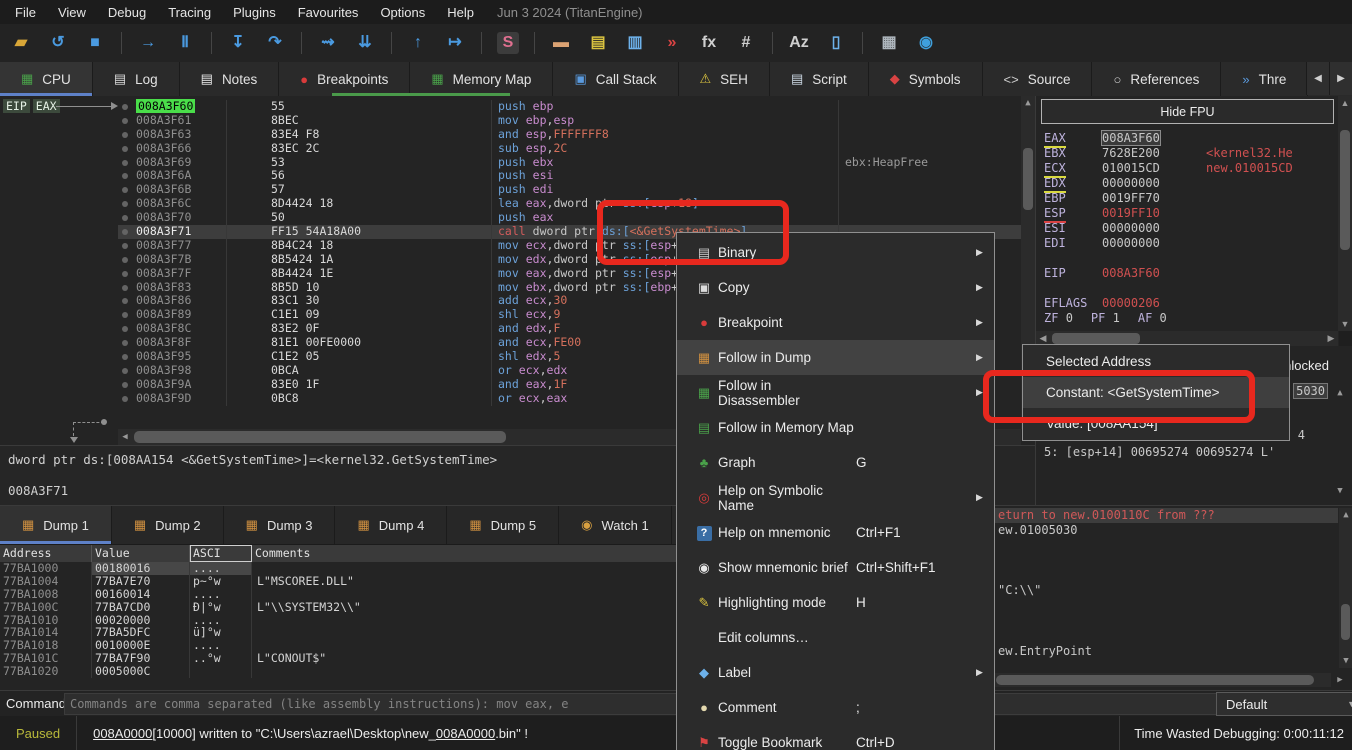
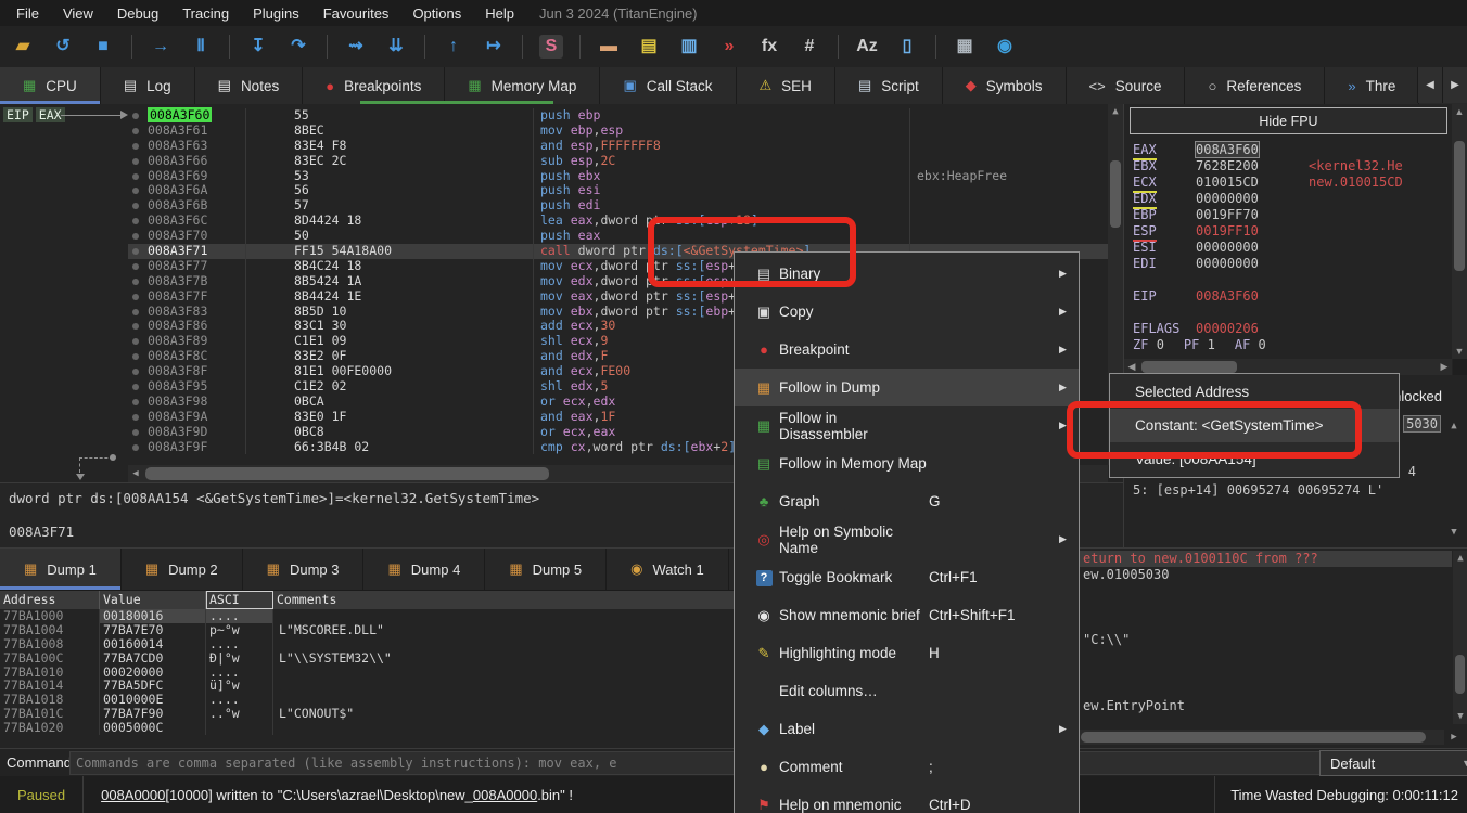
  File
  View
  Debug
  Tracing
  Plugins
  Favourites
  Options
  Help
  Jun 3 2024 (TitanEngine)
  ▰
  ↺
  ■
  →
  Ⅱ
  ↧
  ↷
  ⇝
  ⇊
  ↑
  ↦
  S
  ▬
  ▤
  ▥
  »
  fx
  #
  Az
  ▯
  ▦
  ◉
  ▦
  CPU
  ▤
  Log
  ▤
  Notes
  ●
  Breakpoints
  ▦
  Memory Map
  ▣
  Call Stack
  ⚠
  SEH
  ▤
  Script
  ◆
  Symbols
  <>
  Source
  ○
  References
  »
  Thre
  ◀
  ▶
  EIP EAX
  008A3F60
  55
  push ebp
  008A3F61
  8BEC
  mov ebp,esp
  008A3F63
  83E4 F8
  and esp,FFFFFFF8
  008A3F66
  83EC 2C
  sub esp,2C
  008A3F69
  53
  push ebx
  ebx:HeapFree
  008A3F6A
  56
  push esi
  008A3F6B
  57
  push edi
  008A3F6C
  8D4424 18
  lea eax,dword ptr ss:[esp+18]
  008A3F70
  50
  push eax
  008A3F71
  FF15 54A18A00
  008A3F77
  8B4C24 18
  mov ecx,dword ptr ss:[esp+
  008A3F7B
  8B5424 1A
  mov edx,dword ptr ss:[esp+
  008A3F7F
  8B4424 1E
  mov eax,dword ptr ss:[esp+
  008A3F83
  8B5D 10
  mov ebx,dword ptr ss:[ebp+
  008A3F86
  83C1 30
  add ecx,30
  008A3F89
  C1E1 09
  shl ecx,9
  008A3F8C
  83E2 0F
  and edx,F
  008A3F8F
  81E1 00FE0000
  and ecx,FE00
  008A3F95
- C1E2 05
+ C1E2 02
  shl edx,5
  008A3F98
  0BCA
  or ecx,edx
  008A3F9A
  83E0 1F
  and eax,1F
  008A3F9D
  0BC8
  or ecx,eax
+ 008A3F9F
+ 66:3B4B 02
+ cmp cx,word ptr ds:[ebx+2]
  ▲
  ◀
  dword ptr ds:[008AA154 <&GetSystemTime>]=<kernel32.GetSystemTime>
  008A3F71
  Hide FPU
  EAX
  008A3F60
  EBX
  7628E200
  <kernel32.He
  ECX
  010015CD
  new.010015CD
  EDX
  00000000
  EBP
  0019FF70
  ESP
  0019FF10
  ESI
  00000000
  EDI
  00000000
  EIP
  008A3F60
  EFLAGS
  00000206
  ZF
  0
  PF
  1
  AF
  0
  ▲
  ▼
  ◀
  ▶
  locked
  5030
  4
  5: [esp+14] 00695274 00695274 L'
  ▲
  ▼
  ▶
  ▲
  ▼
  eturn to new.0100110C from ???
  ew.01005030
  "C:\\"
  ew.EntryPoint
  ▦
  Dump 1
  ▦
  Dump 2
  ▦
  Dump 3
  ▦
  Dump 4
  ▦
  Dump 5
  ◉
  Watch 1
  Address
  Value
  ASCI
  Comments
  77BA1000
  00180016
  ....
  77BA1004
  77BA7E70
  p~°w
  L"MSCOREE.DLL"
  77BA1008
  00160014
  ....
  77BA100C
  77BA7CD0
  Ð|°w
  L"\\SYSTEM32\\"
  77BA1010
  00020000
  ....
  77BA1014
  77BA5DFC
  ü]°w
  77BA1018
  0010000E
  ....
  77BA101C
  77BA7F90
  ..°w
  L"CONOUT$"
  77BA1020
  0005000C
  Command
  Commands are comma separated (like assembly instructions): mov eax, e
  Default
  Paused
  008A0000[10000] written to "C:\Users\azrael\Desktop\new_008A0000.bin" !
  Time Wasted Debugging: 0:00:11:12
  ▤
  Binary
  ▶
  ▣
  Copy
  ▶
  ●
  Breakpoint
  ▶
  ▦
  Follow in Dump
  ▶
  ▦
  Follow in Disassembler
  ▶
  ▤
  Follow in Memory Map
  ♣
  Graph
  G
  ◎
  Help on Symbolic Name
  ▶
  ?
- Help on mnemonic
+ Toggle Bookmark
  Ctrl+F1
  ◉
  Show mnemonic brief
  Ctrl+Shift+F1
  ✎
  Highlighting mode
  H
  Edit columns…
  ◆
  Label
  ▶
  ●
  Comment
  ;
  ⚑
- Toggle Bookmark
+ Help on mnemonic
  Ctrl+D
  Selected Address
  Constant: <GetSystemTime>
  Value: [008AA154]
